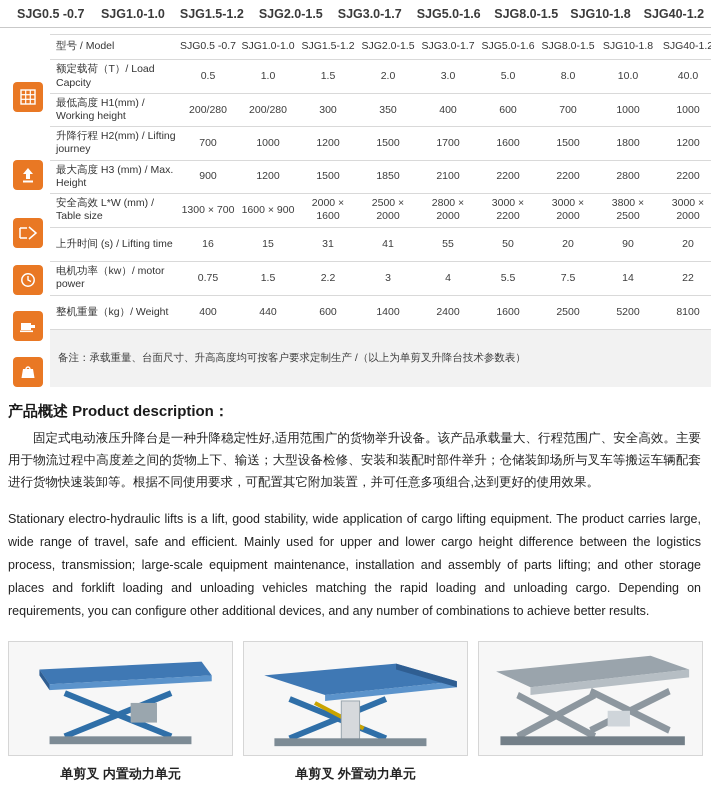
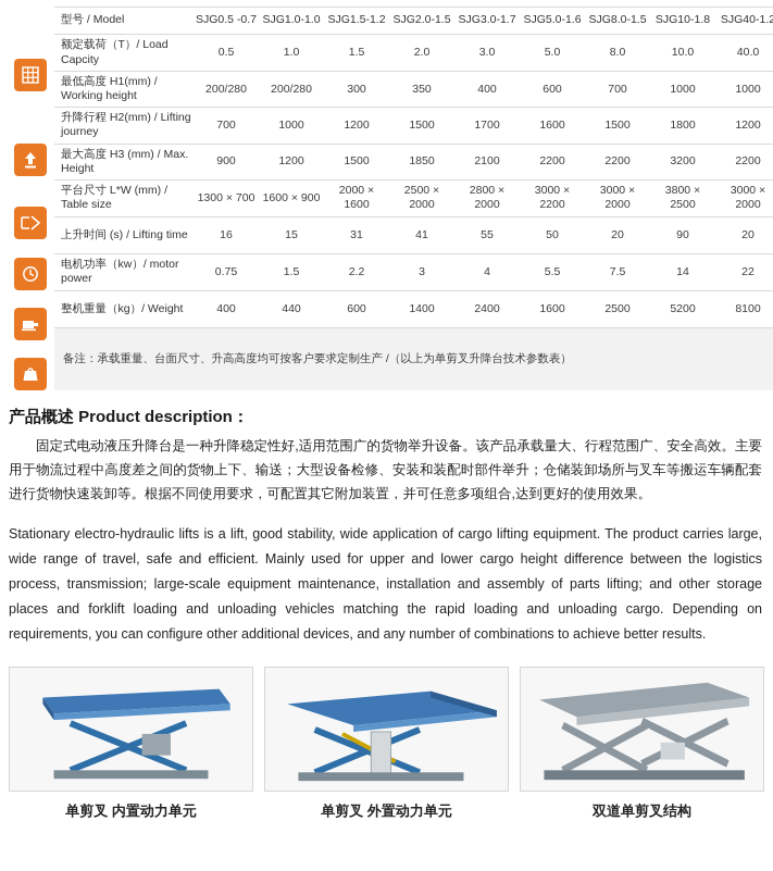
- SJG0.5 -0.7
- SJG1.0-1.0
- SJG1.5-1.2
- SJG2.0-1.5
- SJG3.0-1.7
- SJG5.0-1.6
- SJG8.0-1.5
- SJG10-1.8
- SJG40-1.2
  型号 / Model	SJG0.5 -0.7	SJG1.0-1.0	SJG1.5-1.2	SJG2.0-1.5	SJG3.0-1.7	SJG5.0-1.6	SJG8.0-1.5	SJG10-1.8	SJG40-1.2
  额定载荷（T）/ Load Capcity	0.5	1.0	1.5	2.0	3.0	5.0	8.0	10.0	40.0
  最低高度 H1(mm) / Working height	200/280	200/280	300	350	400	600	700	1000	1000
  升降行程 H2(mm) / Lifting journey	700	1000	1200	1500	1700	1600	1500	1800	1200
- 最大高度 H3 (mm) / Max. Height	900	1200	1500	1850	2100	2200	2200	2800	2200
+ 最大高度 H3 (mm) / Max. Height	900	1200	1500	1850	2100	2200	2200	3200	2200
- 安全高效 L*W (mm) / Table size	1300 × 700	1600 × 900	2000 × 1600	2500 × 2000	2800 × 2000	3000 × 2200	3000 × 2000	3800 × 2500	3000 × 2000
+ 平台尺寸 L*W (mm) / Table size	1300 × 700	1600 × 900	2000 × 1600	2500 × 2000	2800 × 2000	3000 × 2200	3000 × 2000	3800 × 2500	3000 × 2000
  上升时间 (s) / Lifting time	16	15	31	41	55	50	20	90	20
  电机功率（kw）/ motor power	0.75	1.5	2.2	3	4	5.5	7.5	14	22
  整机重量（kg）/ Weight	400	440	600	1400	2400	1600	2500	5200	8100
  备注：承载重量、台面尺寸、升高高度均可按客户要求定制生产 /（以上为单剪叉升降台技术参数表）
  产品概述 Product description：
  固定式电动液压升降台是一种升降稳定性好,适用范围广的货物举升设备。该产品承载量大、行程范围广、安全高效。主要用于物流过程中高度差之间的货物上下、输送；大型设备检修、安装和装配时部件举升；仓储装卸场所与叉车等搬运车辆配套进行货物快速装卸等。根据不同使用要求，可配置其它附加装置，并可任意多项组合,达到更好的使用效果。
  Stationary electro-hydraulic lifts is a lift, good stability, wide application of cargo lifting equipment. The product carries large, wide range of travel, safe and efficient. Mainly used for upper and lower cargo height difference between the logistics process, transmission; large-scale equipment maintenance, installation and assembly of parts lifting; and other storage places and forklift loading and unloading vehicles matching the rapid loading and unloading cargo. Depending on requirements, you can configure other additional devices, and any number of combinations to achieve better results.
  单剪叉 内置动力单元
  单剪叉 外置动力单元
+ 双道单剪叉结构
